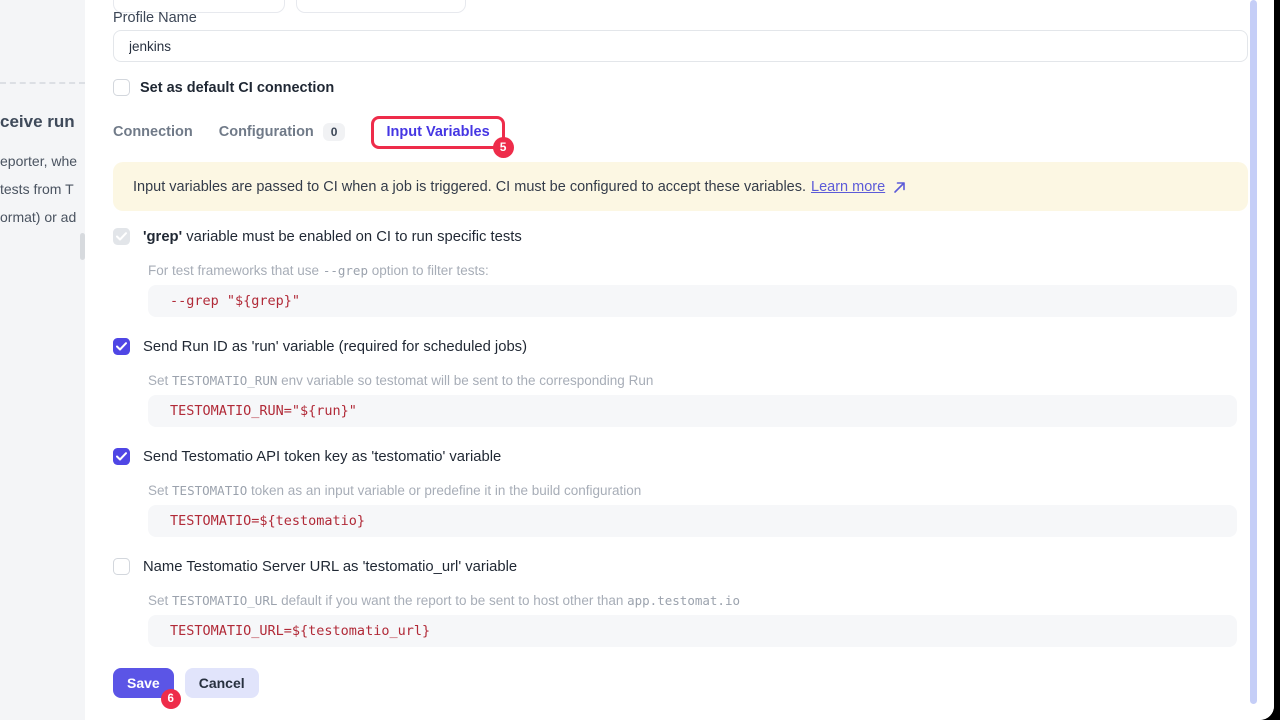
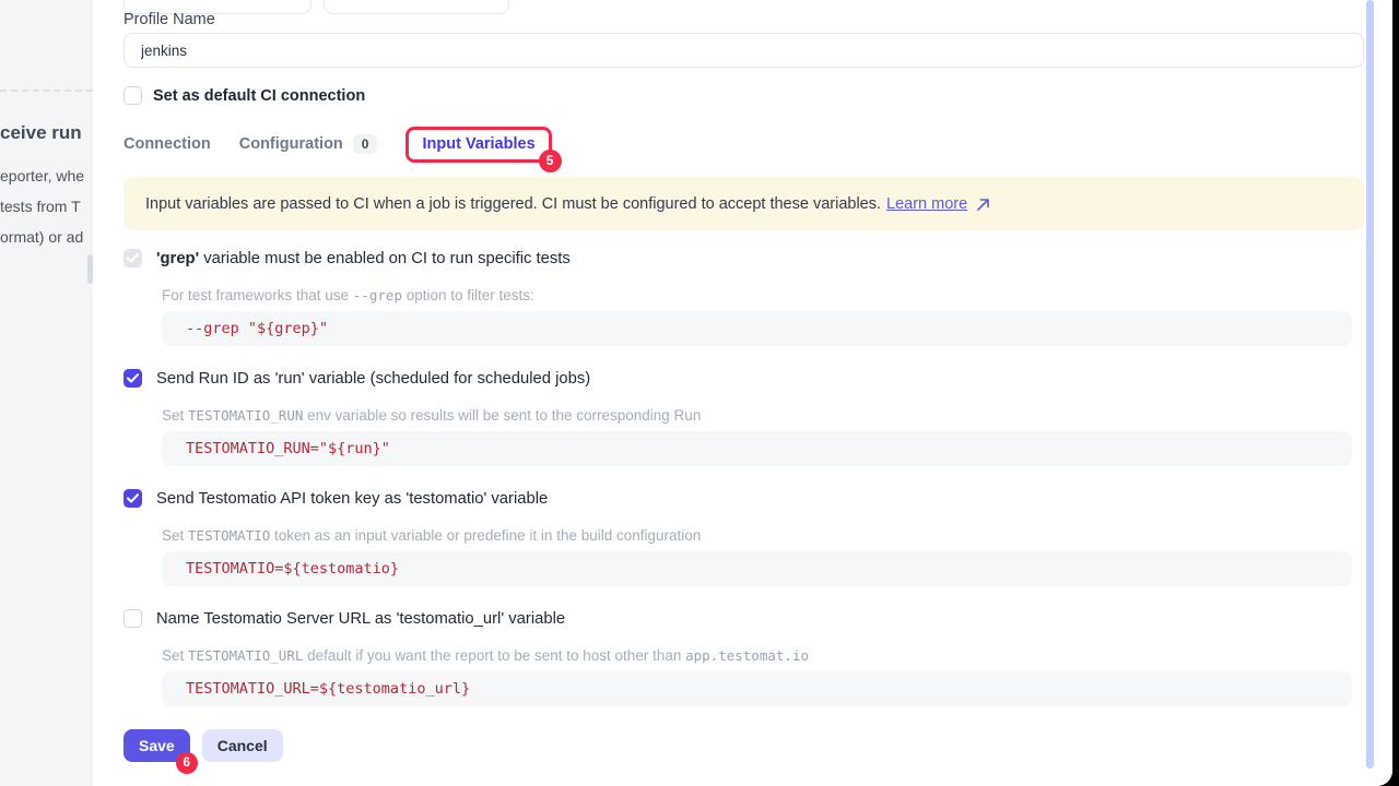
  ceive run
  eporter, whe
  tests from T
  ormat) or ad
  Profile Name
  jenkins
  Set as default CI connection
  Connection
  Configuration
  0
  Input Variables
  5
  Input variables are passed to CI when a job is triggered. CI must be configured to accept these variables.
  Learn more
  'grep' variable must be enabled on CI to run specific tests
  For test frameworks that use --grep option to filter tests:
  --grep "${grep}"
- Send Run ID as 'run' variable (required for scheduled jobs)
+ Send Run ID as 'run' variable (scheduled for scheduled jobs)
- Set TESTOMATIO_RUN env variable so testomat will be sent to the corresponding Run
+ Set TESTOMATIO_RUN env variable so results will be sent to the corresponding Run
  TESTOMATIO_RUN="${run}"
  Send Testomatio API token key as 'testomatio' variable
  Set TESTOMATIO token as an input variable or predefine it in the build configuration
  TESTOMATIO=${testomatio}
  Name Testomatio Server URL as 'testomatio_url' variable
  Set TESTOMATIO_URL default if you want the report to be sent to host other than app.testomat.io
  TESTOMATIO_URL=${testomatio_url}
  Save
  6
  Cancel
